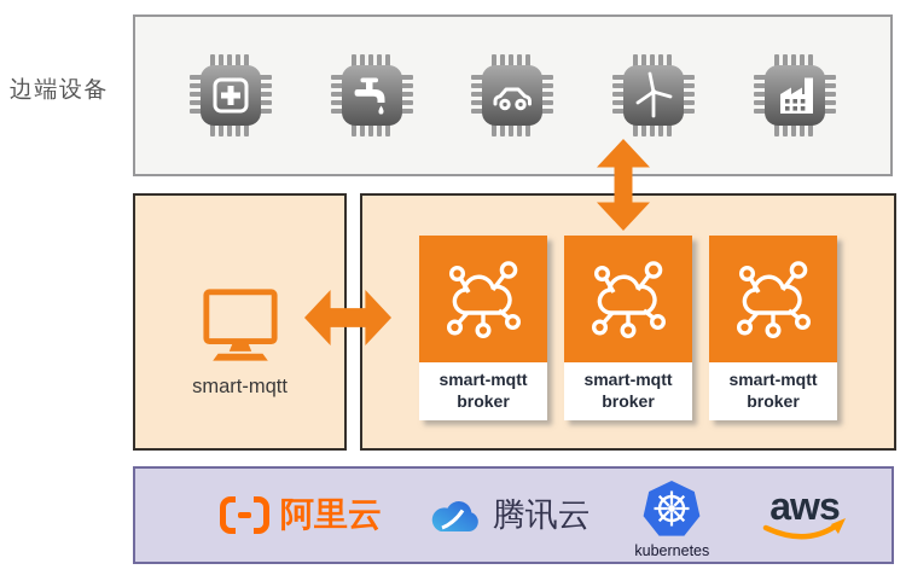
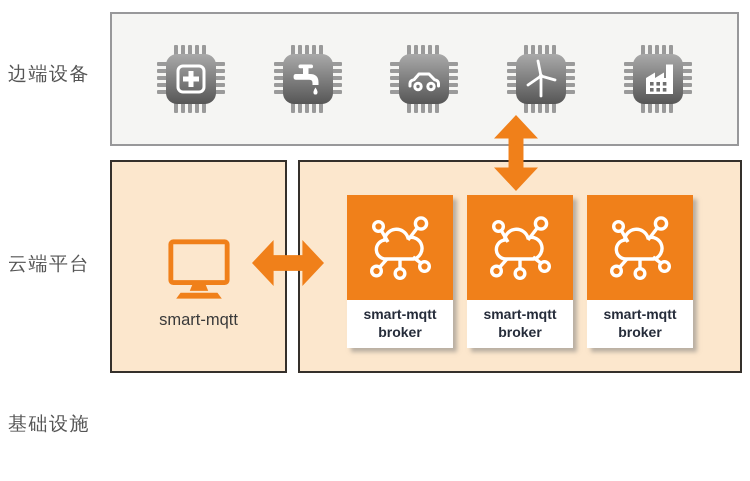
  边端设备
+ 云端平台
+ 基础设施
  smart-mqtt
  smart-mqtt
  broker
  smart-mqtt
  broker
  smart-mqtt
  broker
- 阿里云
- 腾讯云
- kubernetes
- aws
